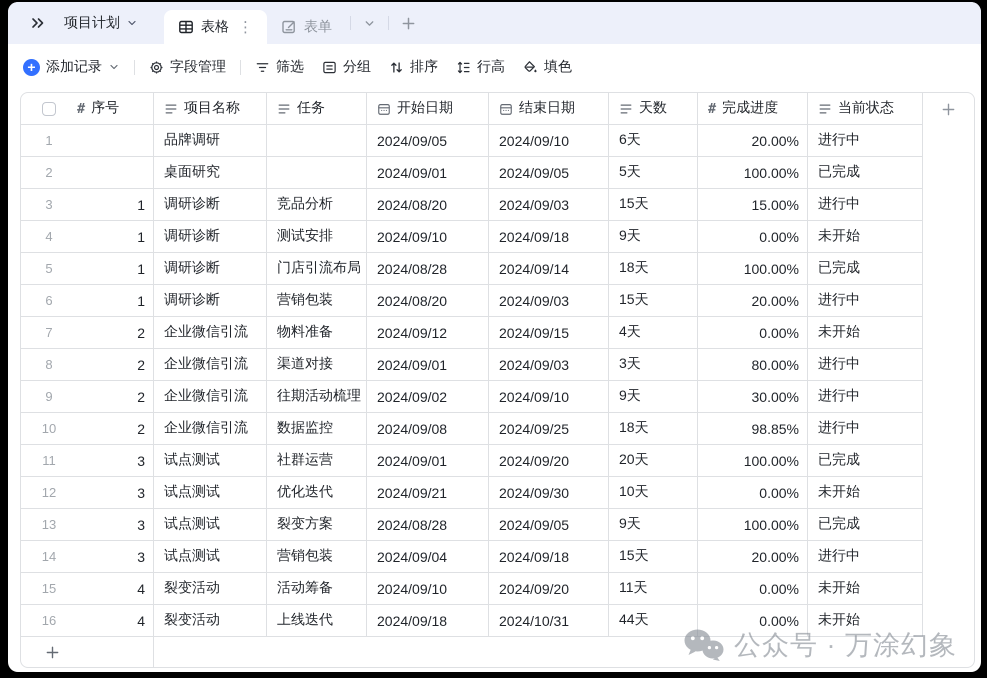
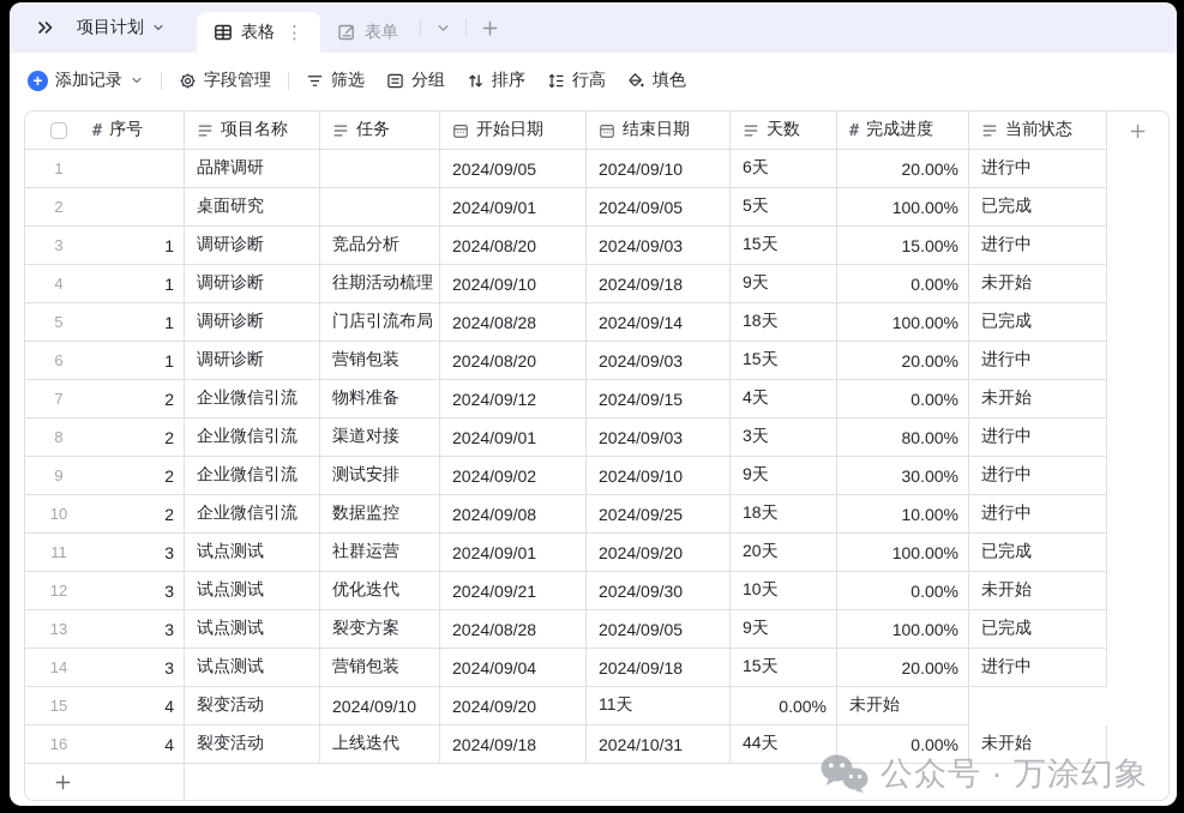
  项目计划
  表格
  ⋮
  表单
  +
  添加记录
  字段管理
  筛选
  分组
  排序
  行高
  填色
  #
  序号
  项目名称
  任务
  开始日期
  结束日期
  天数
  #
  完成进度
  当前状态
  1
  品牌调研
  2024/09/05
  2024/09/10
  6天
  20.00%
  进行中
  2
  桌面研究
  2024/09/01
  2024/09/05
  5天
  100.00%
  已完成
  3
  1
  调研诊断
  竞品分析
  2024/08/20
  2024/09/03
  15天
  15.00%
  进行中
  4
  1
  调研诊断
- 测试安排
+ 往期活动梳理
  2024/09/10
  2024/09/18
  9天
  0.00%
  未开始
  5
  1
  调研诊断
  门店引流布局
  2024/08/28
  2024/09/14
  18天
  100.00%
  已完成
  6
  1
  调研诊断
  营销包装
  2024/08/20
  2024/09/03
  15天
  20.00%
  进行中
  7
  2
  企业微信引流
  物料准备
  2024/09/12
  2024/09/15
  4天
  0.00%
  未开始
  8
  2
  企业微信引流
  渠道对接
  2024/09/01
  2024/09/03
  3天
  80.00%
  进行中
  9
  2
  企业微信引流
- 往期活动梳理
+ 测试安排
  2024/09/02
  2024/09/10
  9天
  30.00%
  进行中
  10
  2
  企业微信引流
  数据监控
  2024/09/08
  2024/09/25
  18天
- 98.85%
+ 10.00%
  进行中
  11
  3
  试点测试
  社群运营
  2024/09/01
  2024/09/20
  20天
  100.00%
  已完成
  12
  3
  试点测试
  优化迭代
  2024/09/21
  2024/09/30
  10天
  0.00%
  未开始
  13
  3
  试点测试
  裂变方案
  2024/08/28
  2024/09/05
  9天
  100.00%
  已完成
  14
  3
  试点测试
  营销包装
  2024/09/04
  2024/09/18
  15天
  20.00%
  进行中
  15
  4
  裂变活动
- 活动筹备
  2024/09/10
  2024/09/20
  11天
  0.00%
  未开始
  16
  4
  裂变活动
  上线迭代
  2024/09/18
  2024/10/31
  44天
  0.00%
  未开始
  公众号 · 万涂幻象
